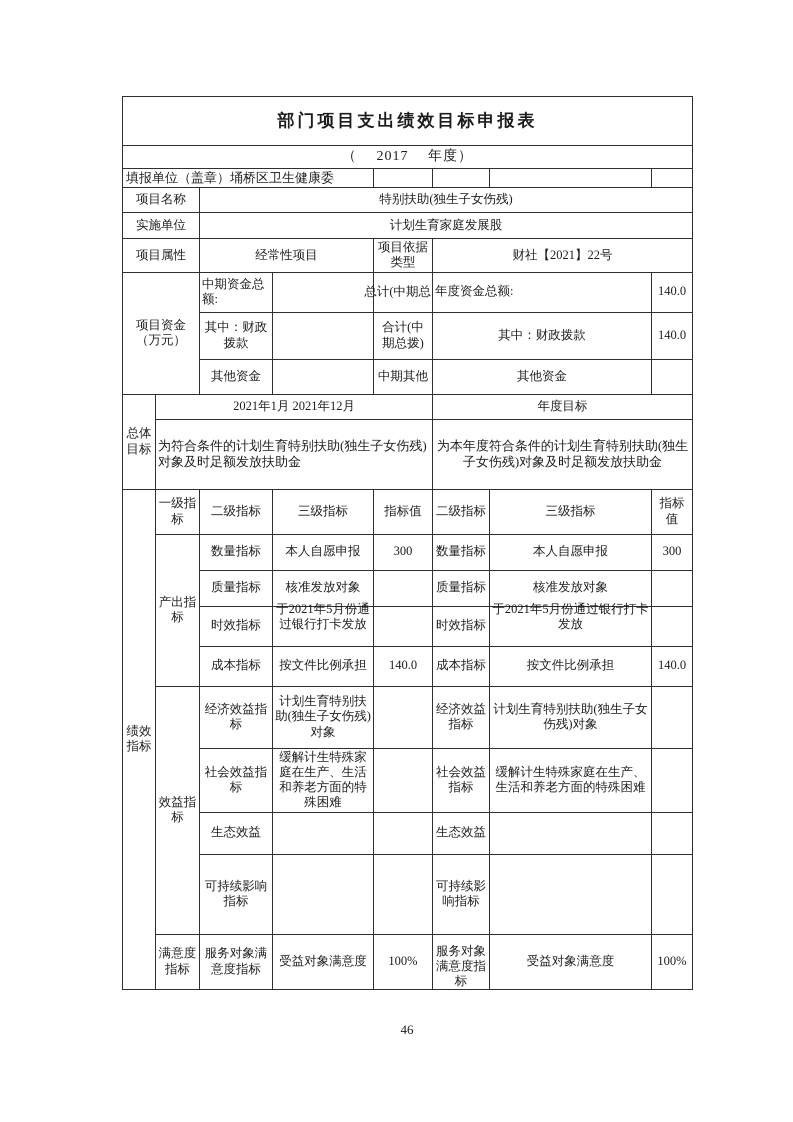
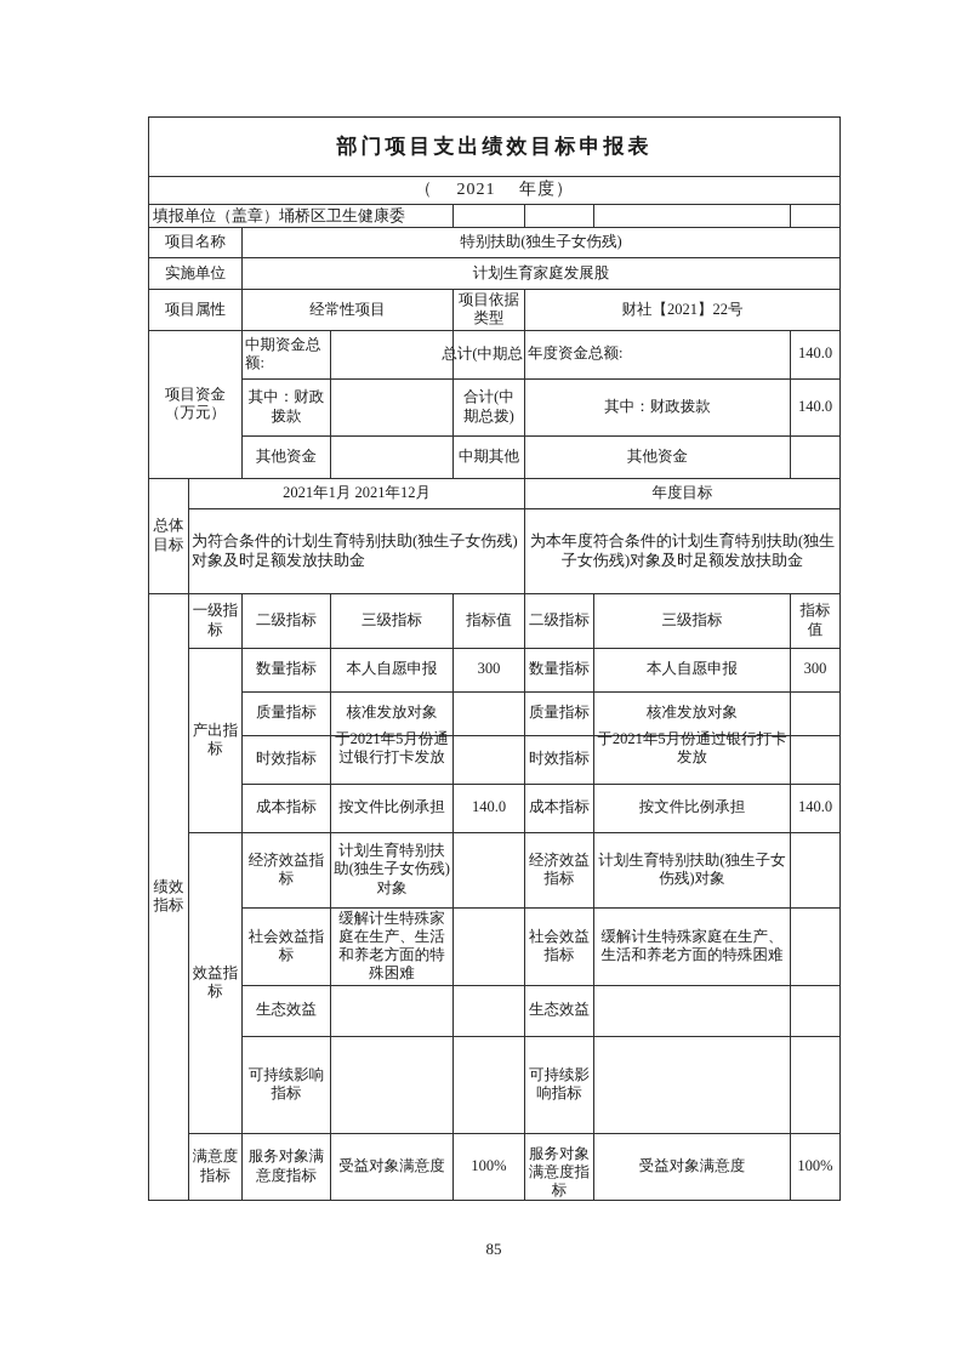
  部门项目支出绩效目标申报表
- （ 2017 年度）
+ （ 2021 年度）
  填报单位（盖章）埇桥区卫生健康委
  项目名称	特别扶助(独生子女伤残)
  实施单位	计划生育家庭发展股
  项目属性	经常性项目	项目依据类型	财社【2021】22号
  项目资金（万元）	中期资金总额:		总计(中期总	年度资金总额:	140.0
  其中：财政拨款		合计(中期总拨)	其中：财政拨款	140.0
  其他资金		中期其他	其他资金
  总体目标	2021年1月 2021年12月	年度目标
  为符合条件的计划生育特别扶助(独生子女伤残)对象及时足额发放扶助金	为本年度符合条件的计划生育特别扶助(独生子女伤残)对象及时足额发放扶助金
  绩效指标	一级指标	二级指标	三级指标	指标值	二级指标	三级指标	指标值
  产出指标	数量指标	本人自愿申报	300	数量指标	本人自愿申报	300
  质量指标	核准发放对象		质量指标	核准发放对象
  时效指标	于2021年5月份通过银行打卡发放		时效指标	于2021年5月份通过银行打卡发放
  成本指标	按文件比例承担	140.0	成本指标	按文件比例承担	140.0
  效益指标	经济效益指标	计划生育特别扶助(独生子女伤残)对象		经济效益指标	计划生育特别扶助(独生子女伤残)对象
  社会效益指标	缓解计生特殊家庭在生产、生活和养老方面的特殊困难		社会效益指标	缓解计生特殊家庭在生产、生活和养老方面的特殊困难
  生态效益			生态效益
  可持续影响指标			可持续影响指标
  满意度指标	服务对象满意度指标	受益对象满意度	100%	服务对象满意度指标	受益对象满意度	100%
- 46
+ 85
